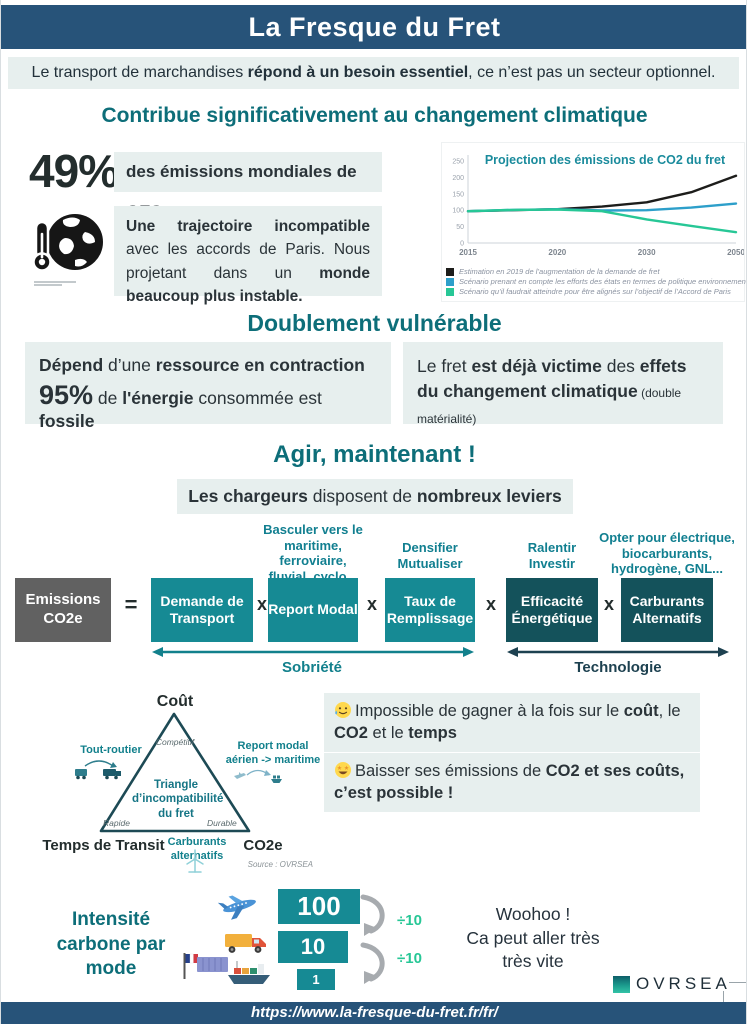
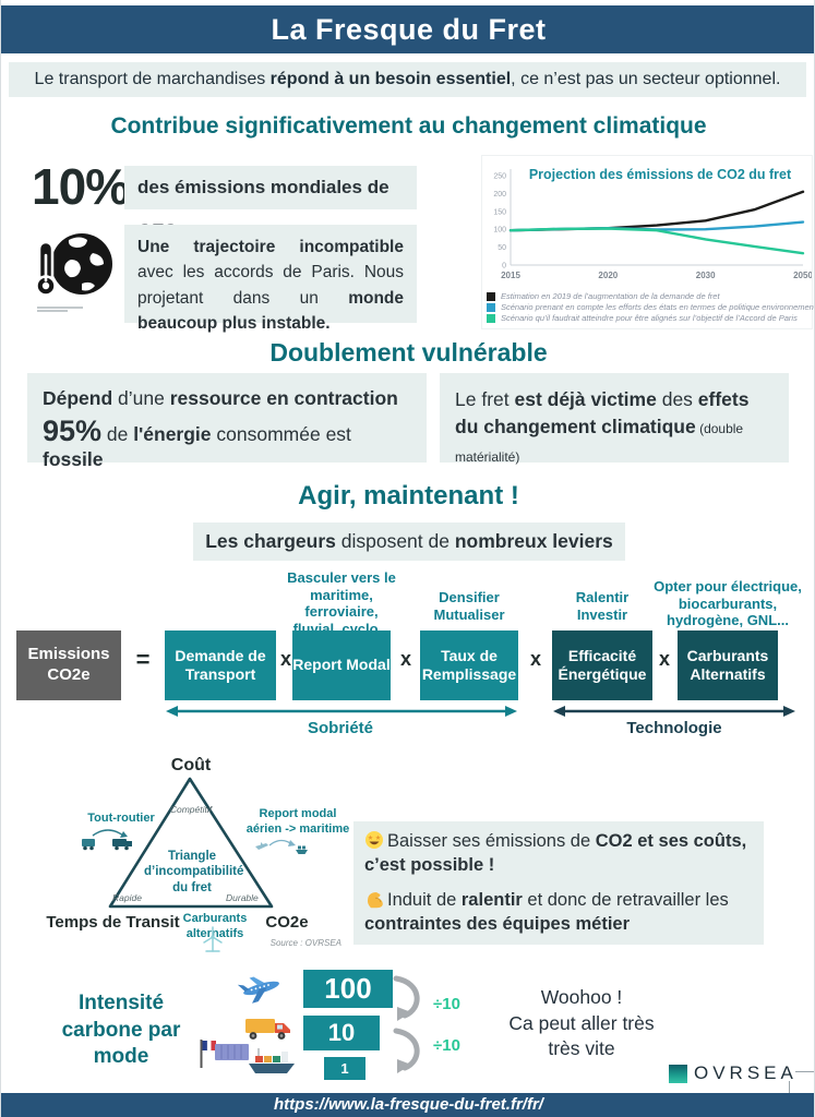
  La Fresque du Fret
  Le transport de marchandises répond à un besoin essentiel, ce n’est pas un secteur optionnel.
  Contribue significativement au changement climatique
- 49%
+ 10%
  des émissions mondiales de
  Une trajectoire incompatible avec les accords de Paris. Nous projetant dans un monde beaucoup plus instable.
  Projection des émissions de CO2 du fret
  2015
  2020
  2030
  2050
  Estimation en 2019 de l’augmentation de la demande de fret
  Scénario prenant en compte les efforts des états en termes de politique environnemen
  Scénario qu’il faudrait atteindre pour être alignés sur l’objectif de l’Accord de Paris
  Doublement vulnérable
  Dépend d’une ressource en contraction
  95% de l'énergie consommée est fossile
  Le fret est déjà victime des effets du changement climatique (double matérialité)
  Agir, maintenant !
  Les chargeurs disposent de nombreux leviers
  Basculer vers le maritime,
  ferroviaire,
  fluvial, cyclo...
  Densifier
  Mutualiser
  Ralentir
  Investir
  Opter pour électrique,
  biocarburants,
  hydrogène, GNL...
  Emissions
  CO2e
  =
  Demande de Transport
  x
  Report Modal
  x
  Taux de Remplissage
  x
  Efficacité Énergétique
  x
  Carburants Alternatifs
  Sobriété
  Technologie
  Coût
  Compétitif
  Triangle d’incompatibilité du fret
  Rapide
  Durable
  Temps de Transit
  CO2e
  Tout-routier
  Report modal
  aérien -> maritime
  Carburants alternatifs
  Source : OVRSEA
- Impossible de gagner à la fois sur le coût, le CO2 et le temps
  Baisser ses émissions de CO2 et ses coûts, c’est possible !
+ Induit de ralentir et donc de retravailler les contraintes des équipes métier
  Intensité carbone par mode
  100
  10
  1
  ÷10
  ÷10
  Woohoo !
  Ca peut aller très
  très vite
  OVRSEA
  https://www.la-fresque-du-fret.fr/fr/
